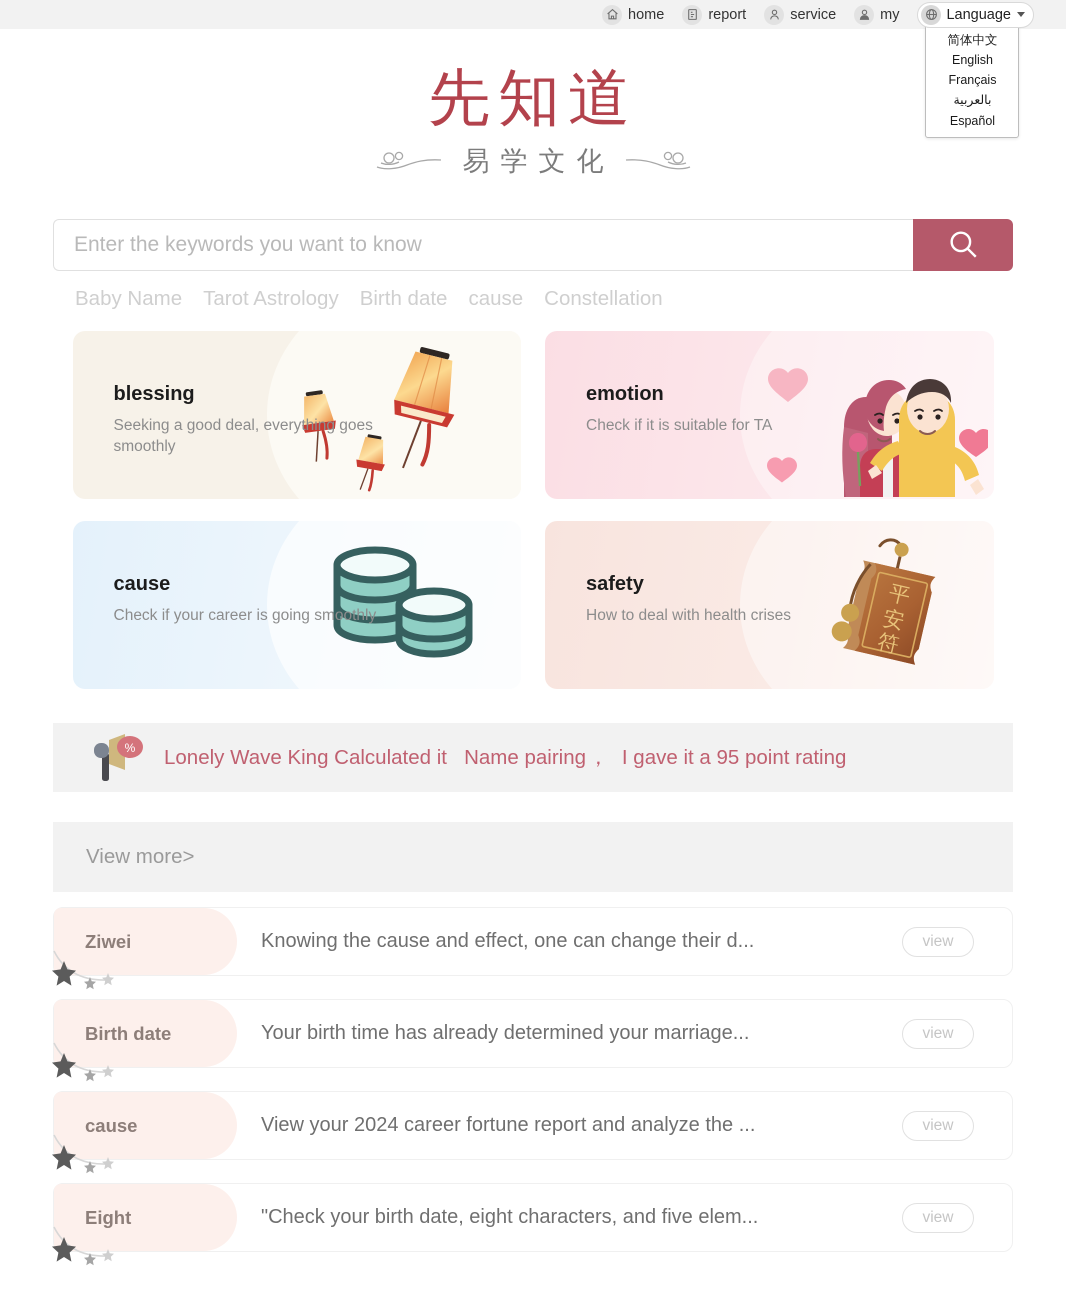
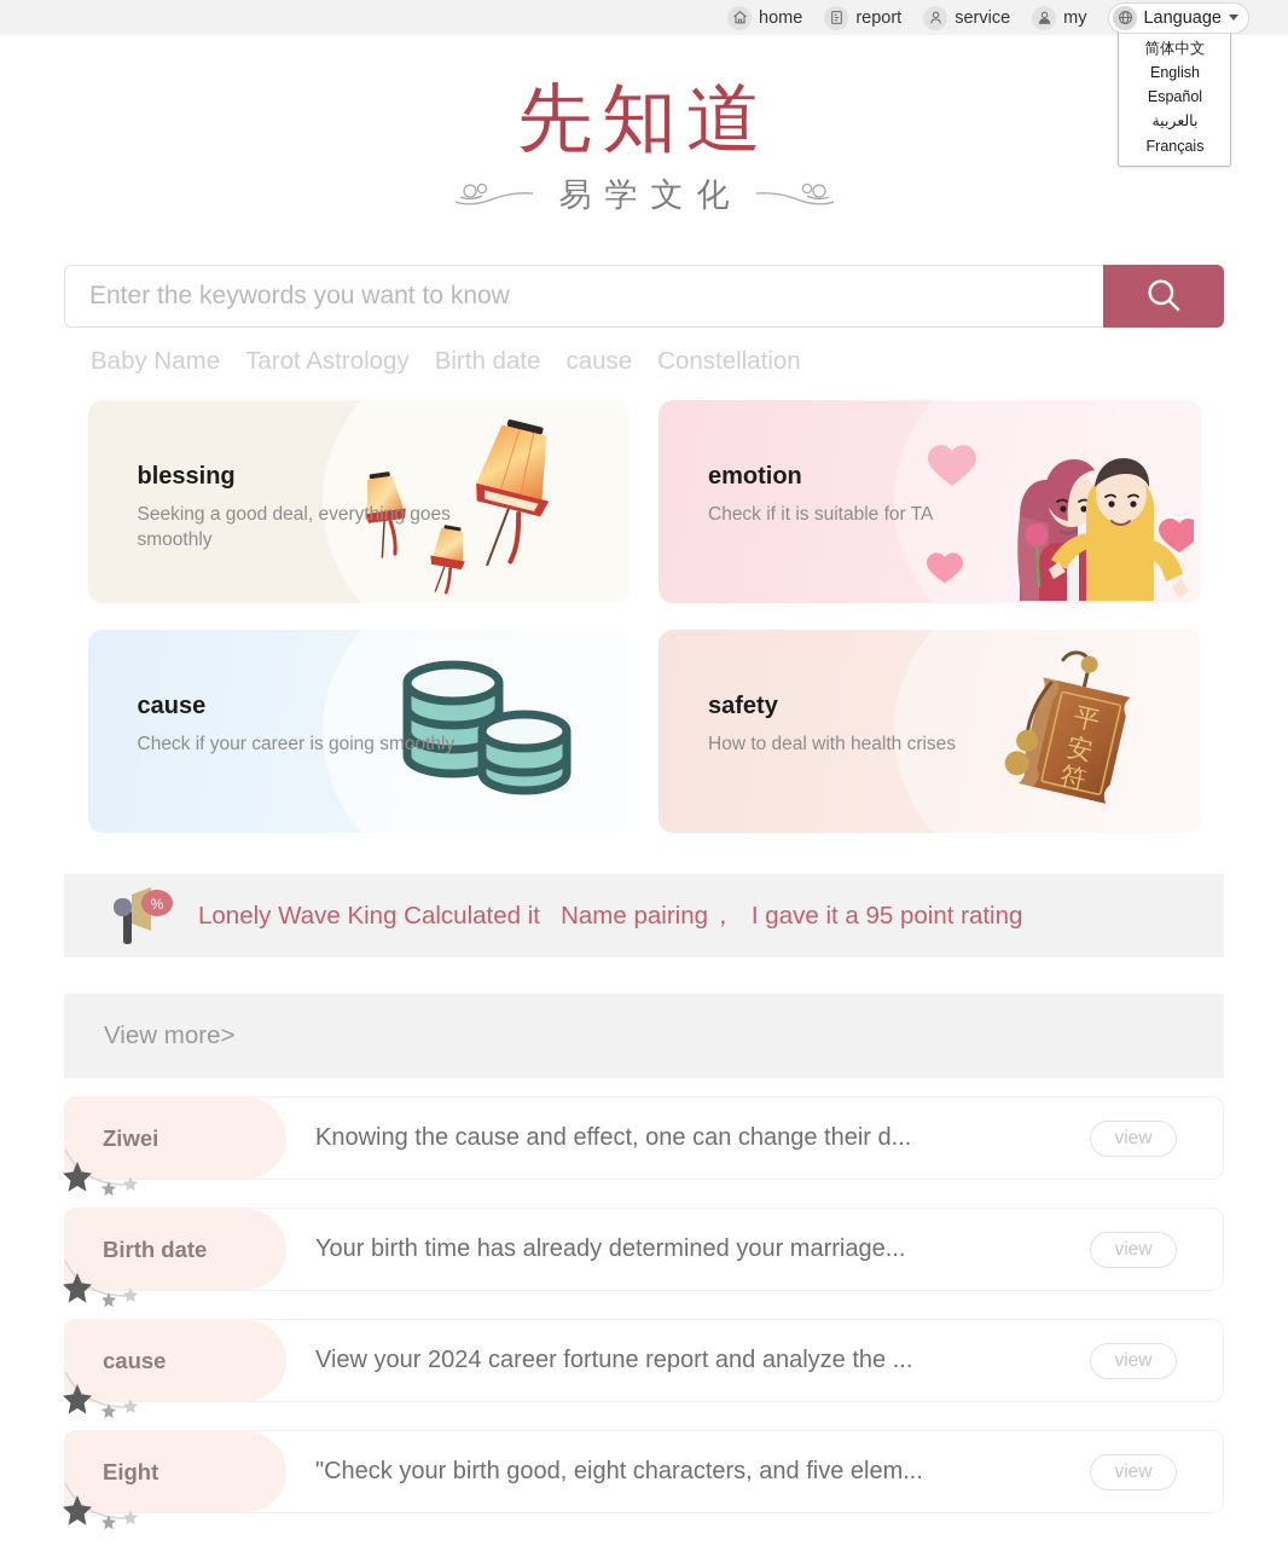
  home
  report
  service
  my
  Language
  简体中文
  English
- Français
+ Español
  بالعربية
- Español
+ Français
  先知道
  易学文化
  Enter the keywords you want to know
  Baby Name
  Tarot Astrology
  Birth date
  cause
  Constellation
  blessing
  Seeking a good deal, everything goes smoothly
  emotion
  Check if it is suitable for TA
  cause
  Check if your career is going smoothly
  safety
  How to deal with health crises
  %
  Lonely Wave King Calculated it Name pairing， I gave it a 95 point rating
  View more
  >
  Ziwei
  Knowing the cause and effect, one can change their d...
  view
  Birth date
  Your birth time has already determined your marriage...
  view
  cause
  View your 2024 career fortune report and analyze the ...
  view
  Eight
- "Check your birth date, eight characters, and five elem...
+ "Check your birth good, eight characters, and five elem...
  view
